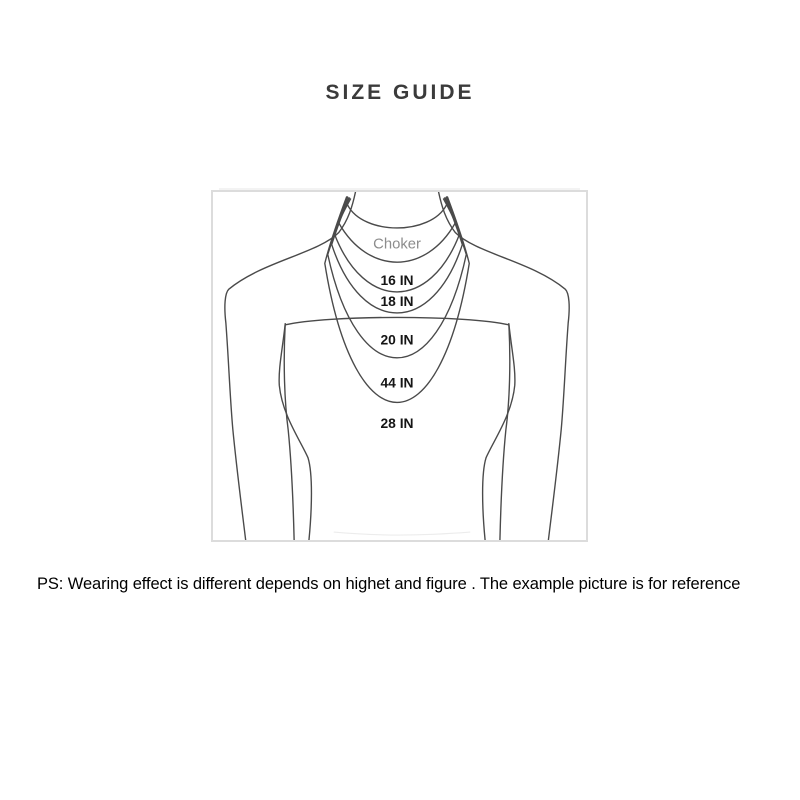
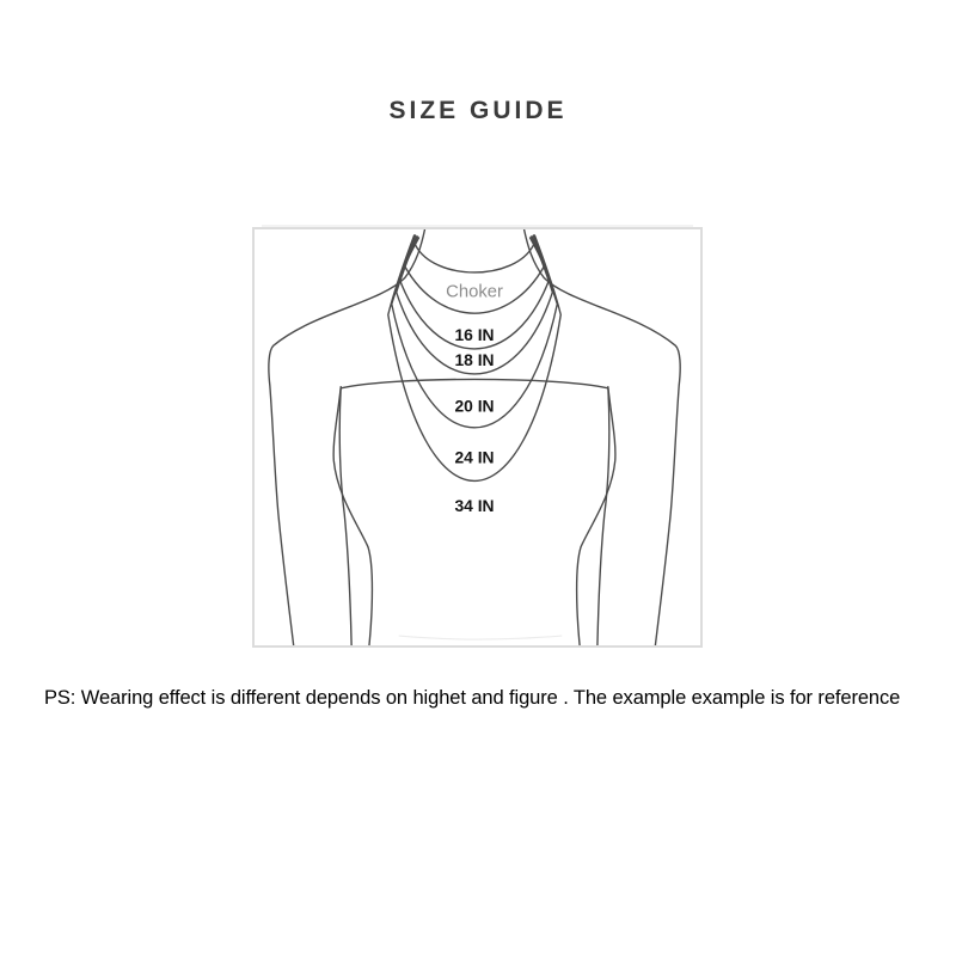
  SIZE GUIDE
  Choker
  16 IN
  18 IN
  20 IN
- 44 IN
+ 24 IN
- 28 IN
+ 34 IN
- PS: Wearing effect is different depends on highet and figure . The example picture is for reference
+ PS: Wearing effect is different depends on highet and figure . The example example is for reference
